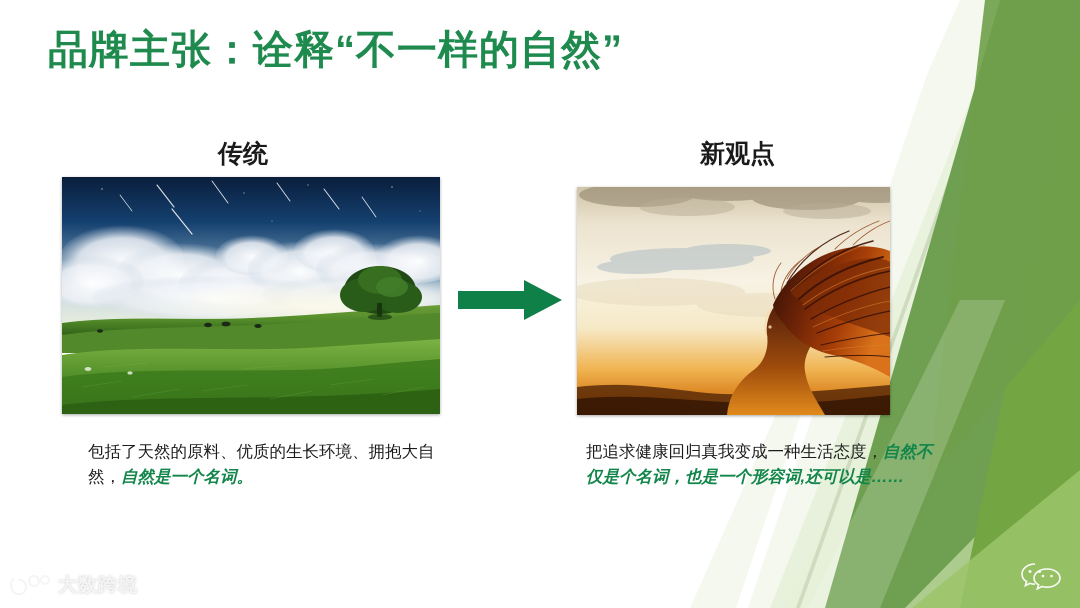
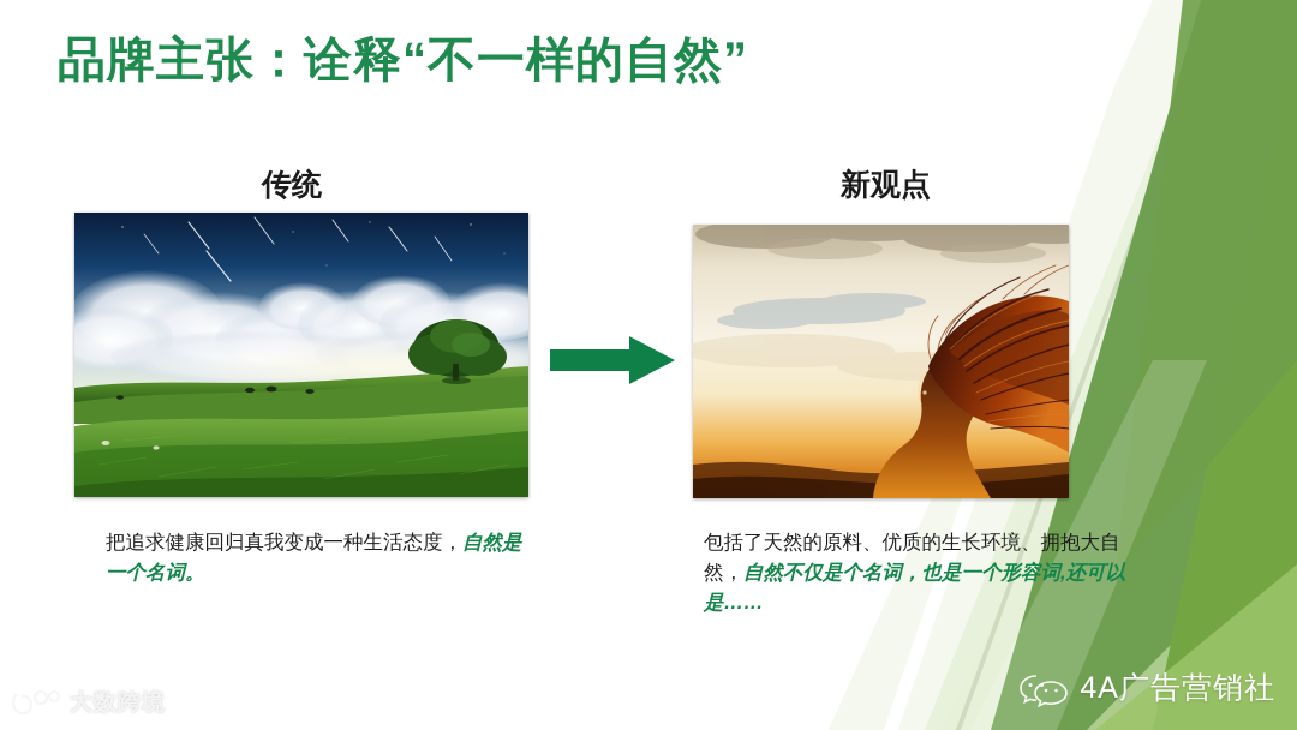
  品牌主张：诠释“不一样的自然”
  传统
- 包括了天然的原料、优质的生长环境、拥抱大自然，自然是一个名词。
+ 把追求健康回归真我变成一种生活态度，自然是一个名词。
  新观点
- 把追求健康回归真我变成一种生活态度，自然不仅是个名词，也是一个形容词,还可以是……
+ 包括了天然的原料、优质的生长环境、拥抱大自然，自然不仅是个名词，也是一个形容词,还可以是……
  大数跨境
+ 4A广告营销社
